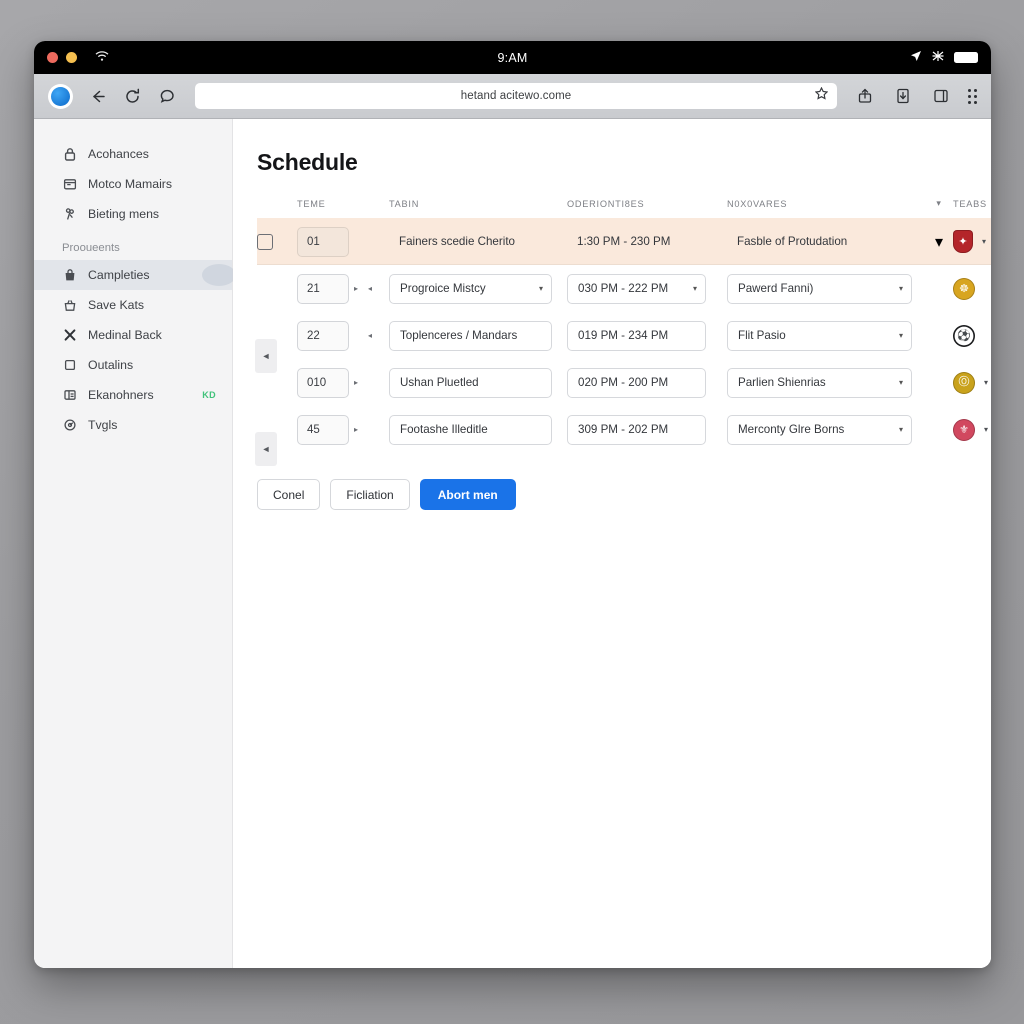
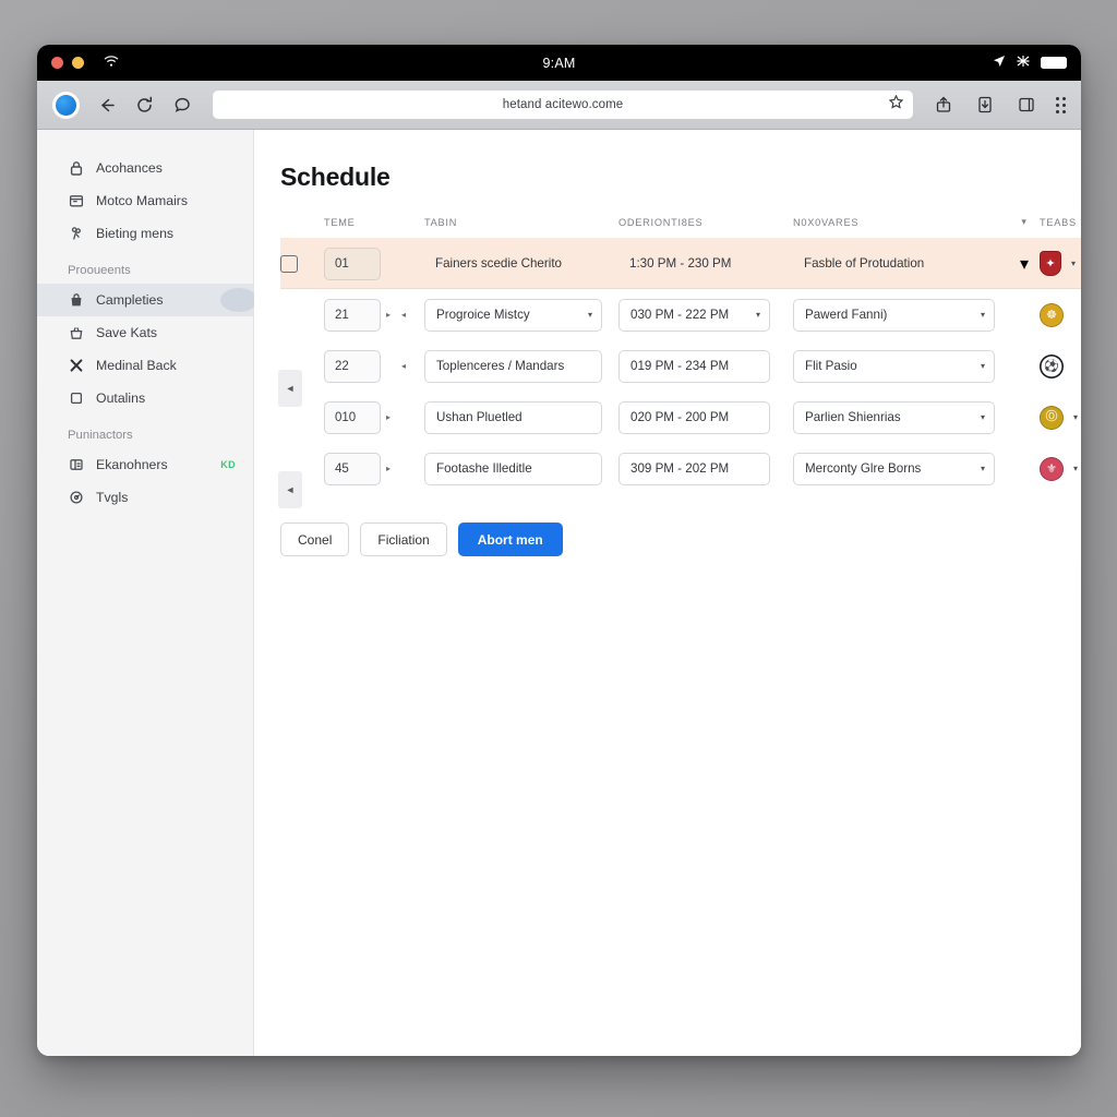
  9:AM
  hetand acitewo.come
  Acohances
  Motco Mamairs
  Bieting mens
  Prooueents
  Campleties
  Save Kats
  Medinal Back
  Outalins
+ Puninactors
  Ekanohners
  KD
  Tvgls
  Schedule
  TEME
  TABIN
  ODERIONTI8ES
  N0X0VARES
  ▾
  TEABS
  01
  Fainers scedie Cherito
  1:30 PM - 230 PM
  Fasble of Protudation
  ▾
  ✦
  ▾
  21
  ▸
  Progroice Mistcy
  ▾
  030 PM - 222 PM
  ▾
  Pawerd Fanni)
  ▾
  ☸
  22
  Toplenceres / Mandars
  019 PM - 234 PM
  Flit Pasio
  ▾
  ⚽
  010
  ▸
  Ushan Pluetled
  020 PM - 200 PM
  Parlien Shienrias
  ▾
  Ⓞ
  ▾
  45
  ▸
  Footashe Illeditle
  309 PM - 202 PM
  Merconty Glre Borns
  ▾
  ⚜
  ▾
  ◄
  ◄
  Conel
  Ficliation
  Abort men
